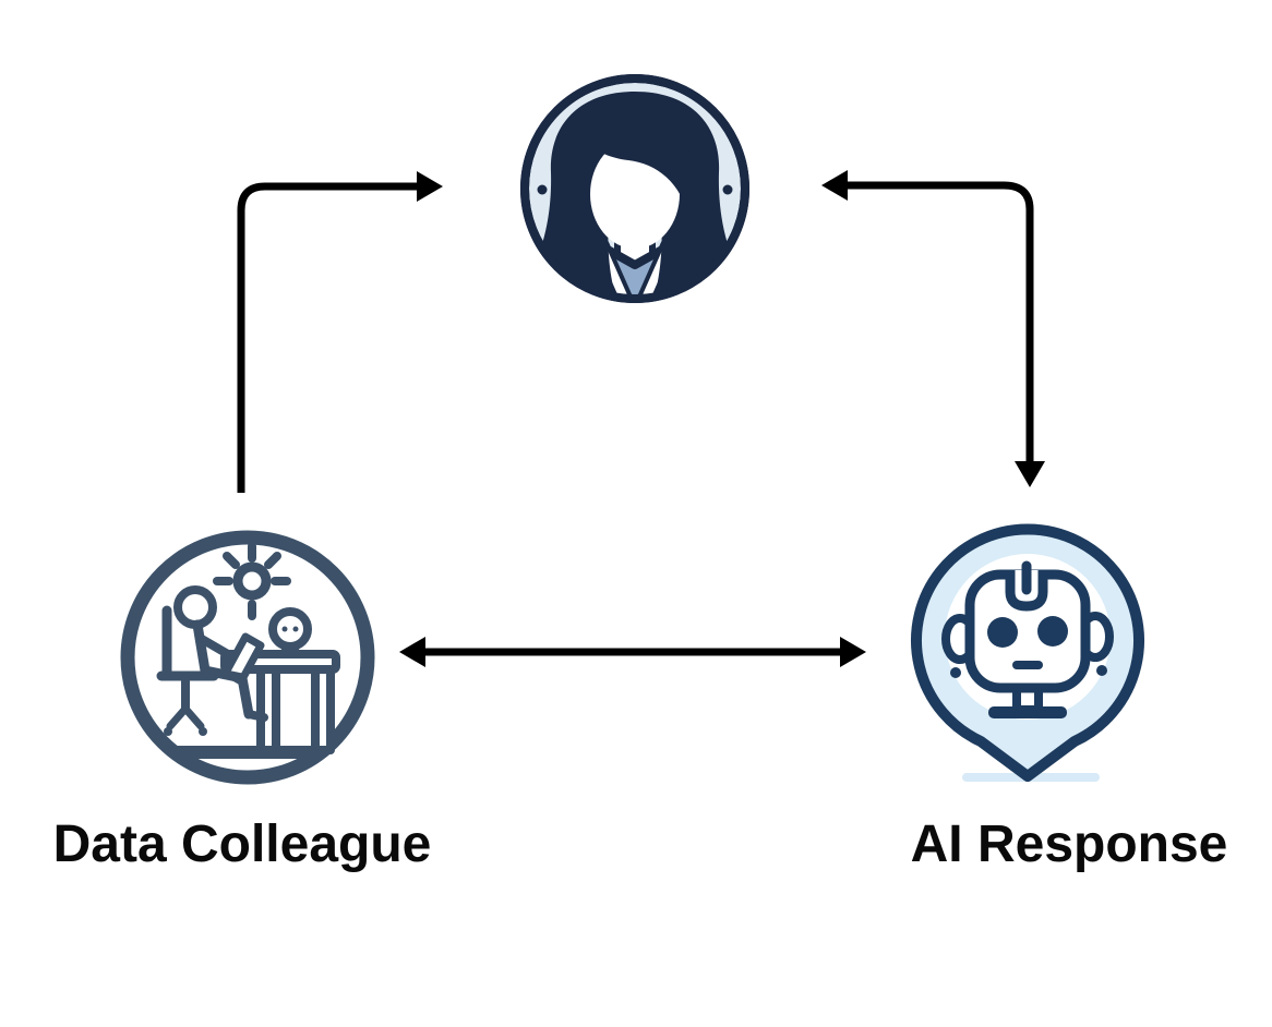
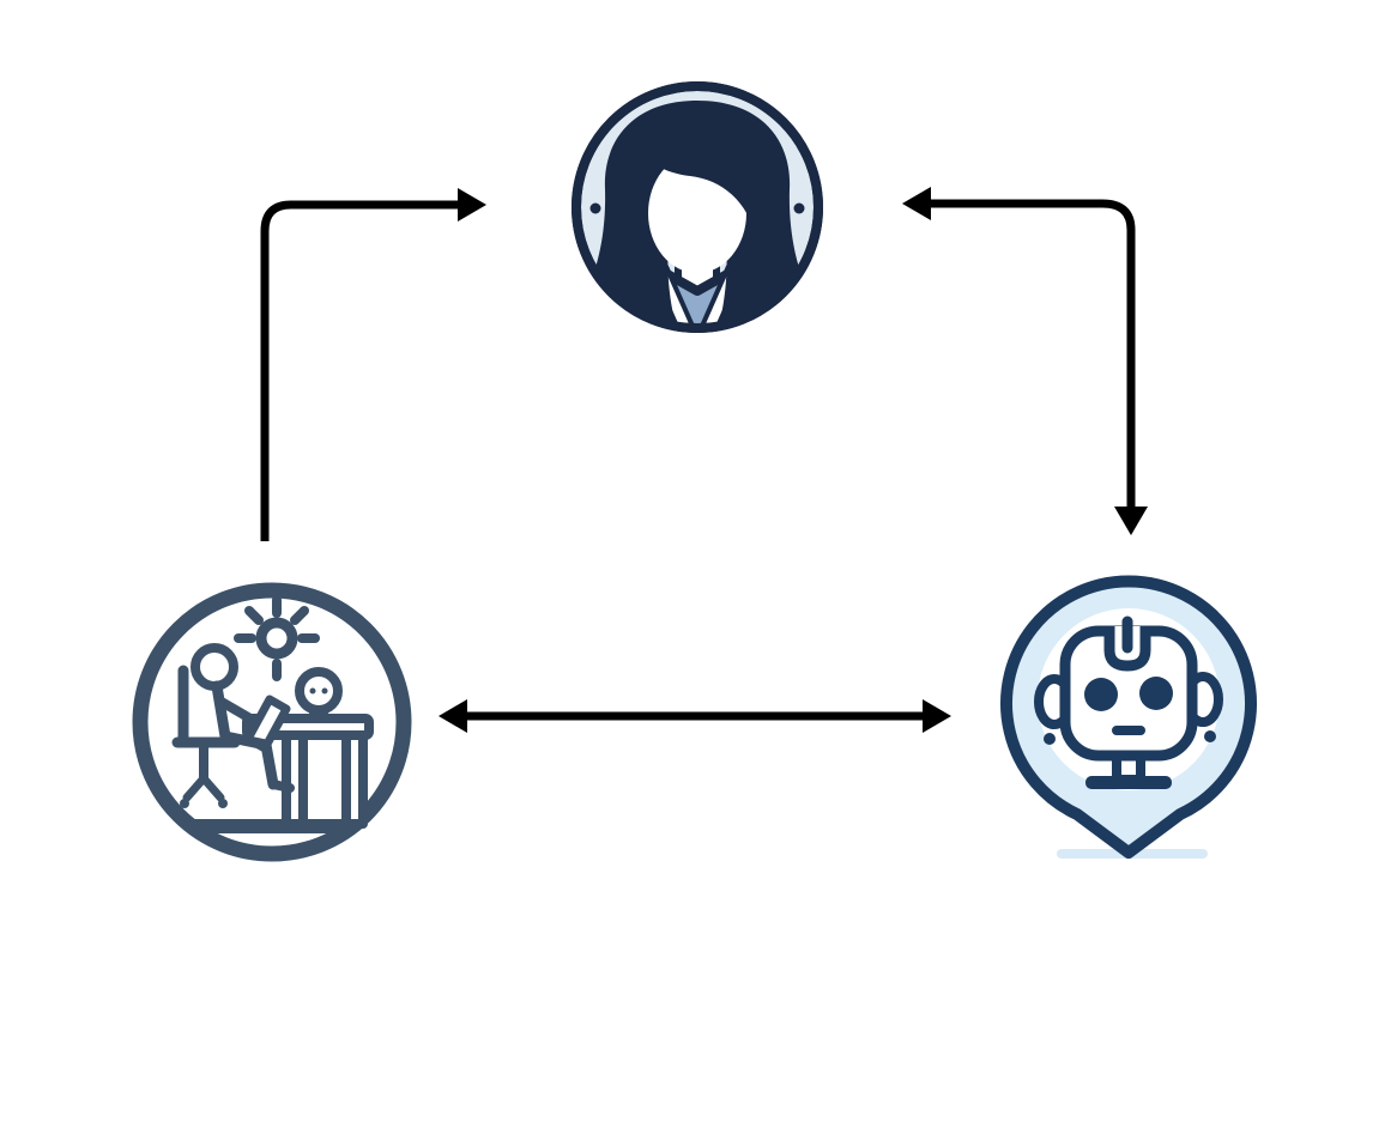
- Data Colleague
- AI Response
